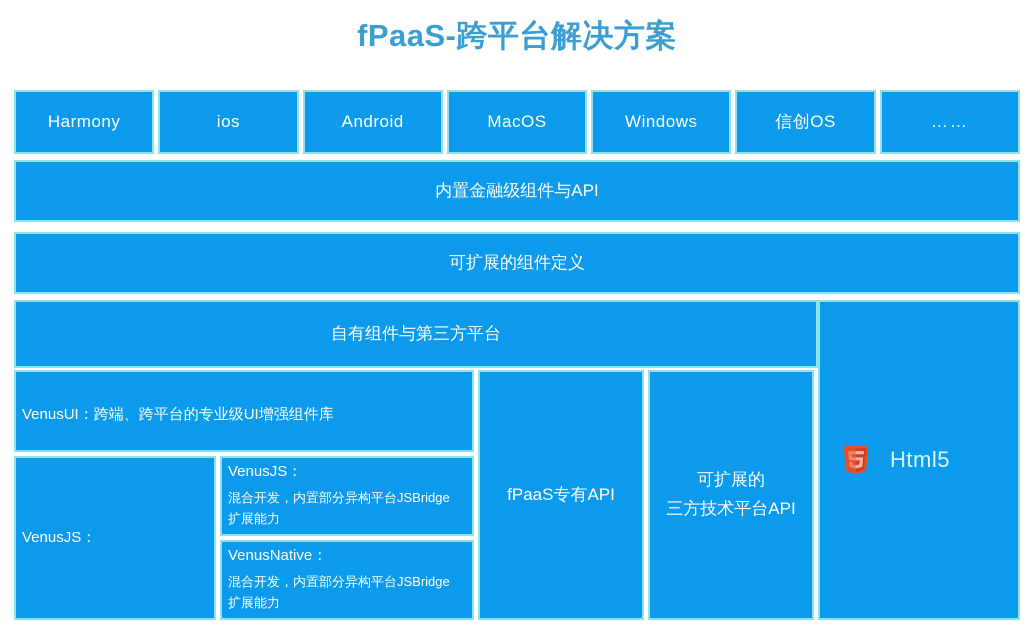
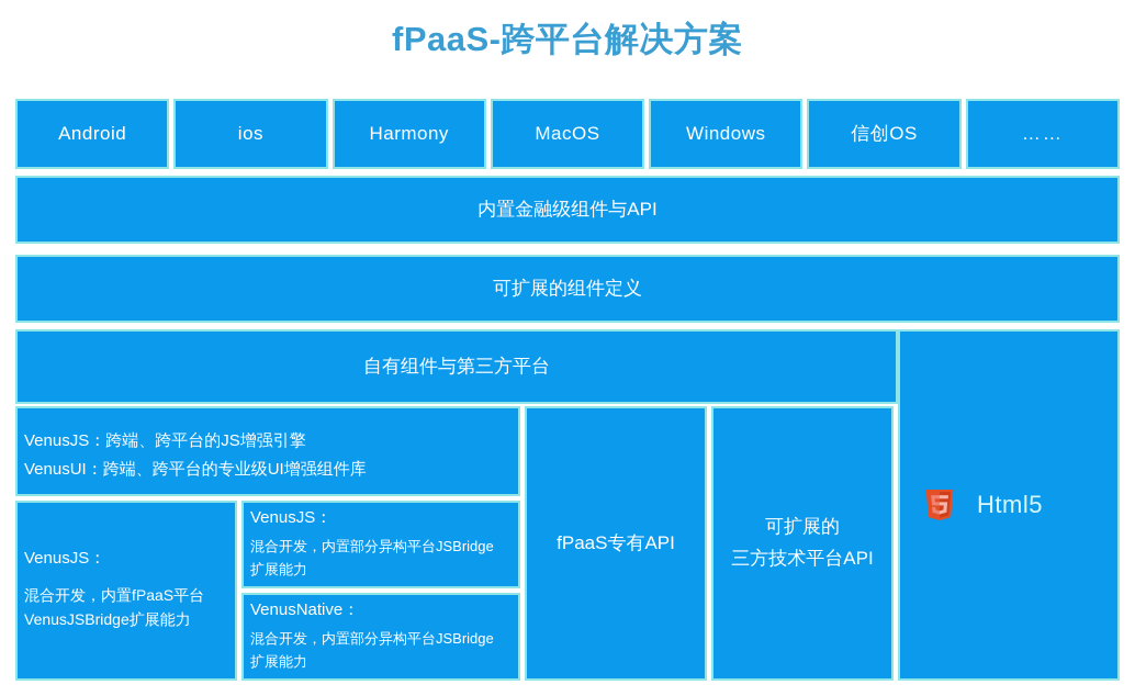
  fPaaS-跨平台解决方案
- Harmony
+ Android
  ios
- Android
+ Harmony
  MacOS
  Windows
  信创OS
  ……
  内置金融级组件与API
  可扩展的组件定义
  自有组件与第三方平台
+ VenusJS：跨端、跨平台的JS增强引擎
  VenusUI：跨端、跨平台的专业级UI增强组件库
  VenusJS：
+ 混合开发，内置fPaaS平台
+ VenusJSBridge扩展能力
  VenusJS：
  混合开发，内置部分异构平台JSBridge
  扩展能力
  VenusNative：
  混合开发，内置部分异构平台JSBridge
  扩展能力
  fPaaS专有API
  可扩展的
  三方技术平台API
  Html5
